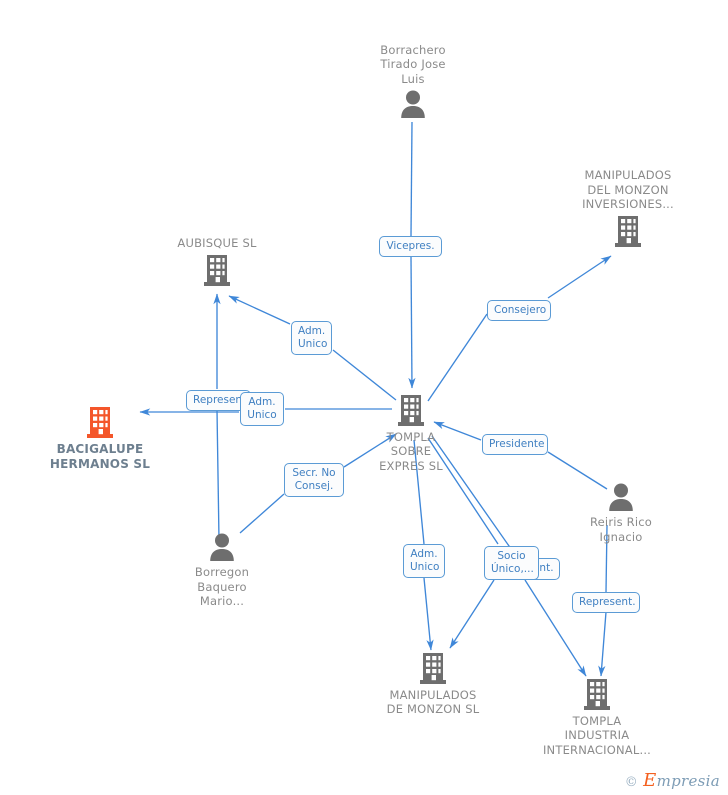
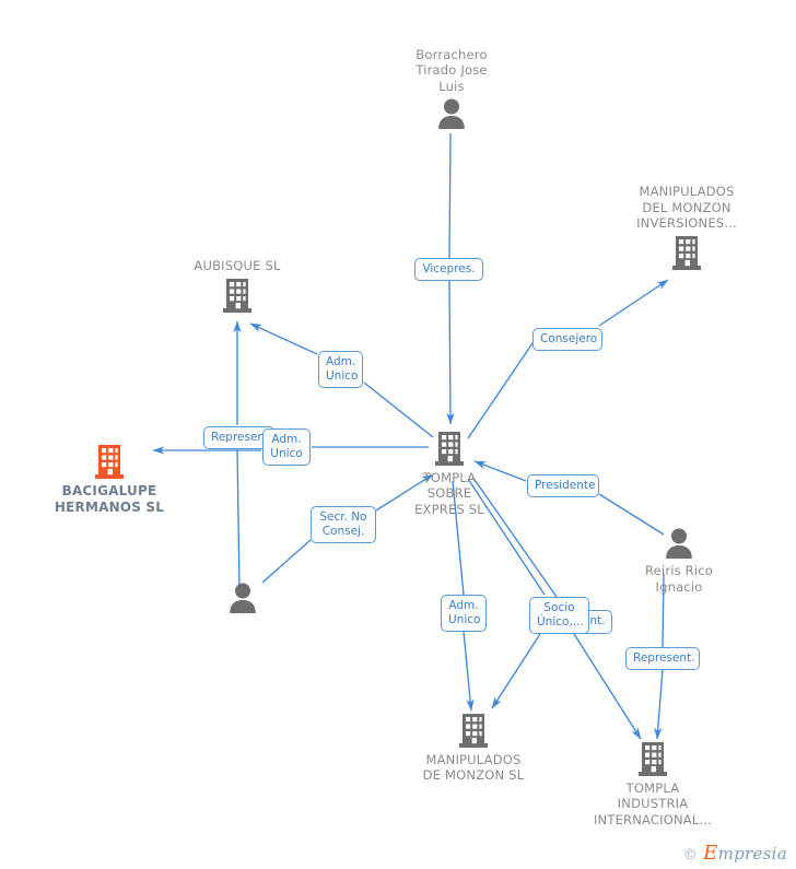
  Borrachero
  Tirado Jose
  Luis
  MANIPULADOS
  DEL MONZON
  INVERSIONES...
  AUBISQUE SL
  BACIGALUPE
  HERMANOS SL
  TOMPLA
  SOBRE
  EXPRES SL
  Reiris Rico
  Ignacio
- Borregon
- Baquero
- Mario...
  MANIPULADOS
  DE MONZON SL
  TOMPLA
  INDUSTRIA
  INTERNACIONAL...
  Vicepres.
  Consejero
  Adm.
  Unico
  Represen
  Adm.
  Unico
  Presidente
  Secr. No
  Consej.
  Adm.
  Unico
  Socio
  Único,...
  Represent.
  © Empresia
